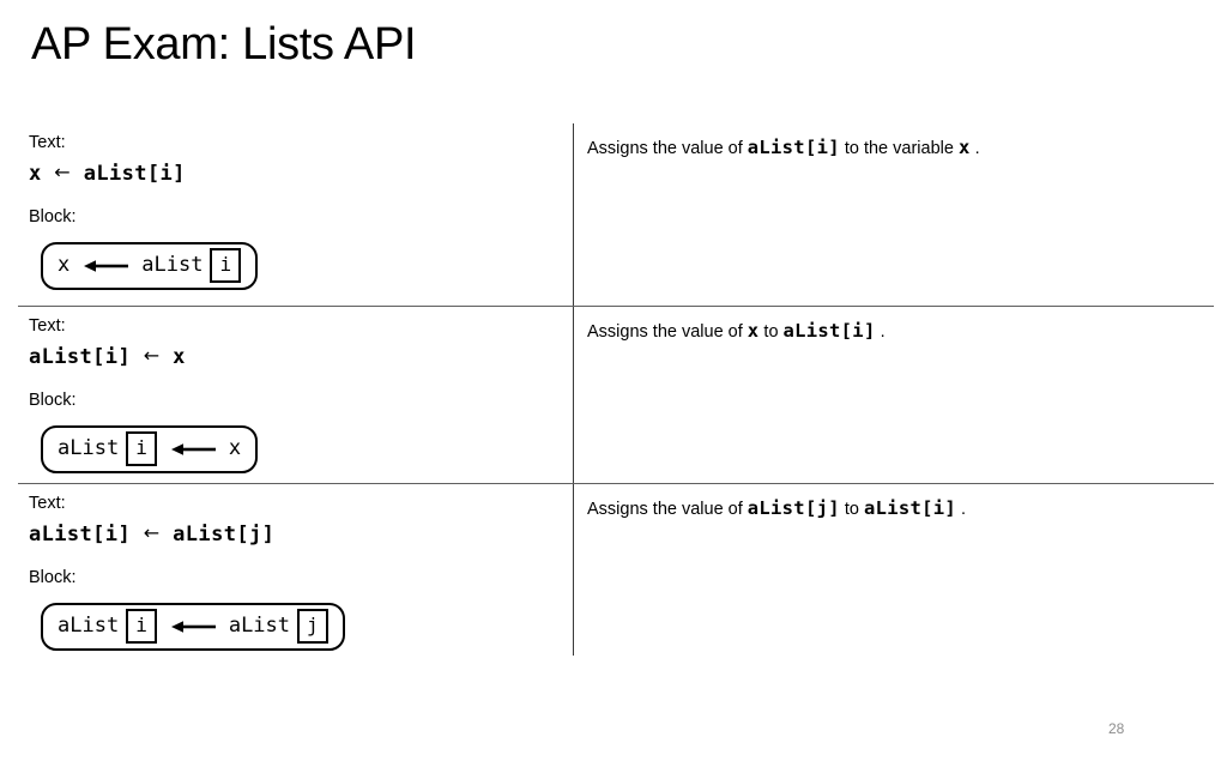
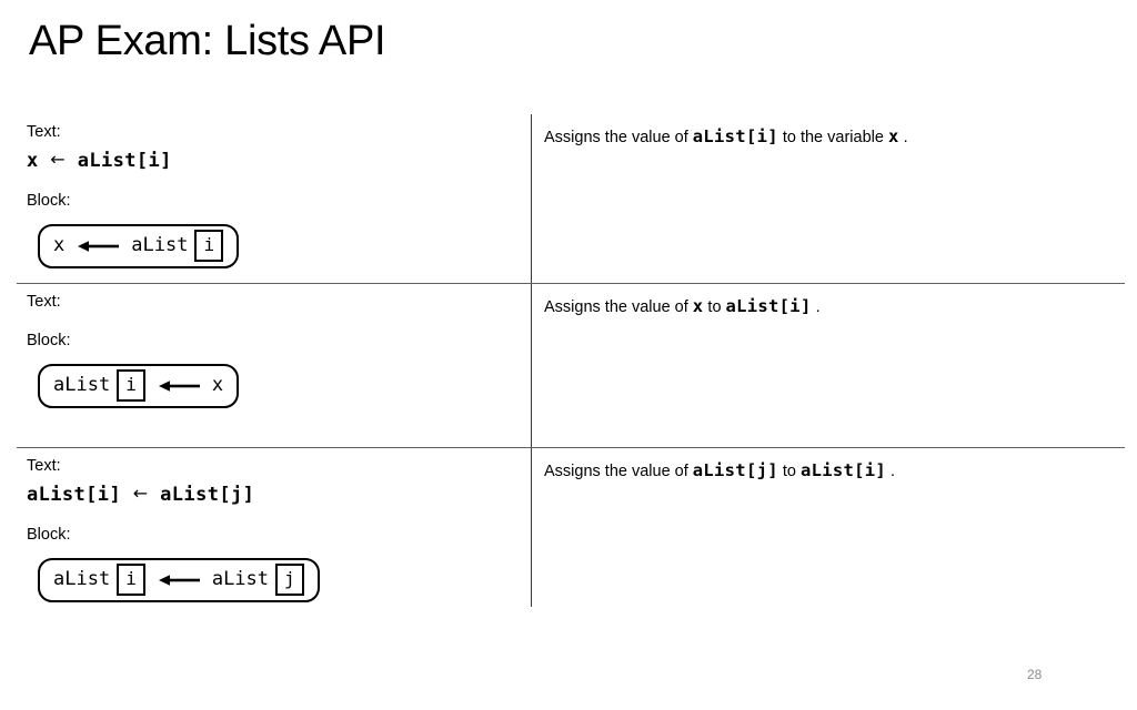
  AP Exam: Lists API
  Text:
  x ← aList[i]
  Block:
  x
  aList
  i
  Assigns the value of aList[i] to the variable x .
  Text:
- aList[i] ← x
  Block:
  aList
  i
  x
  Assigns the value of x to aList[i] .
  Text:
  aList[i] ← aList[j]
  Block:
  aList
  i
  aList
  j
  Assigns the value of aList[j] to aList[i] .
  28
